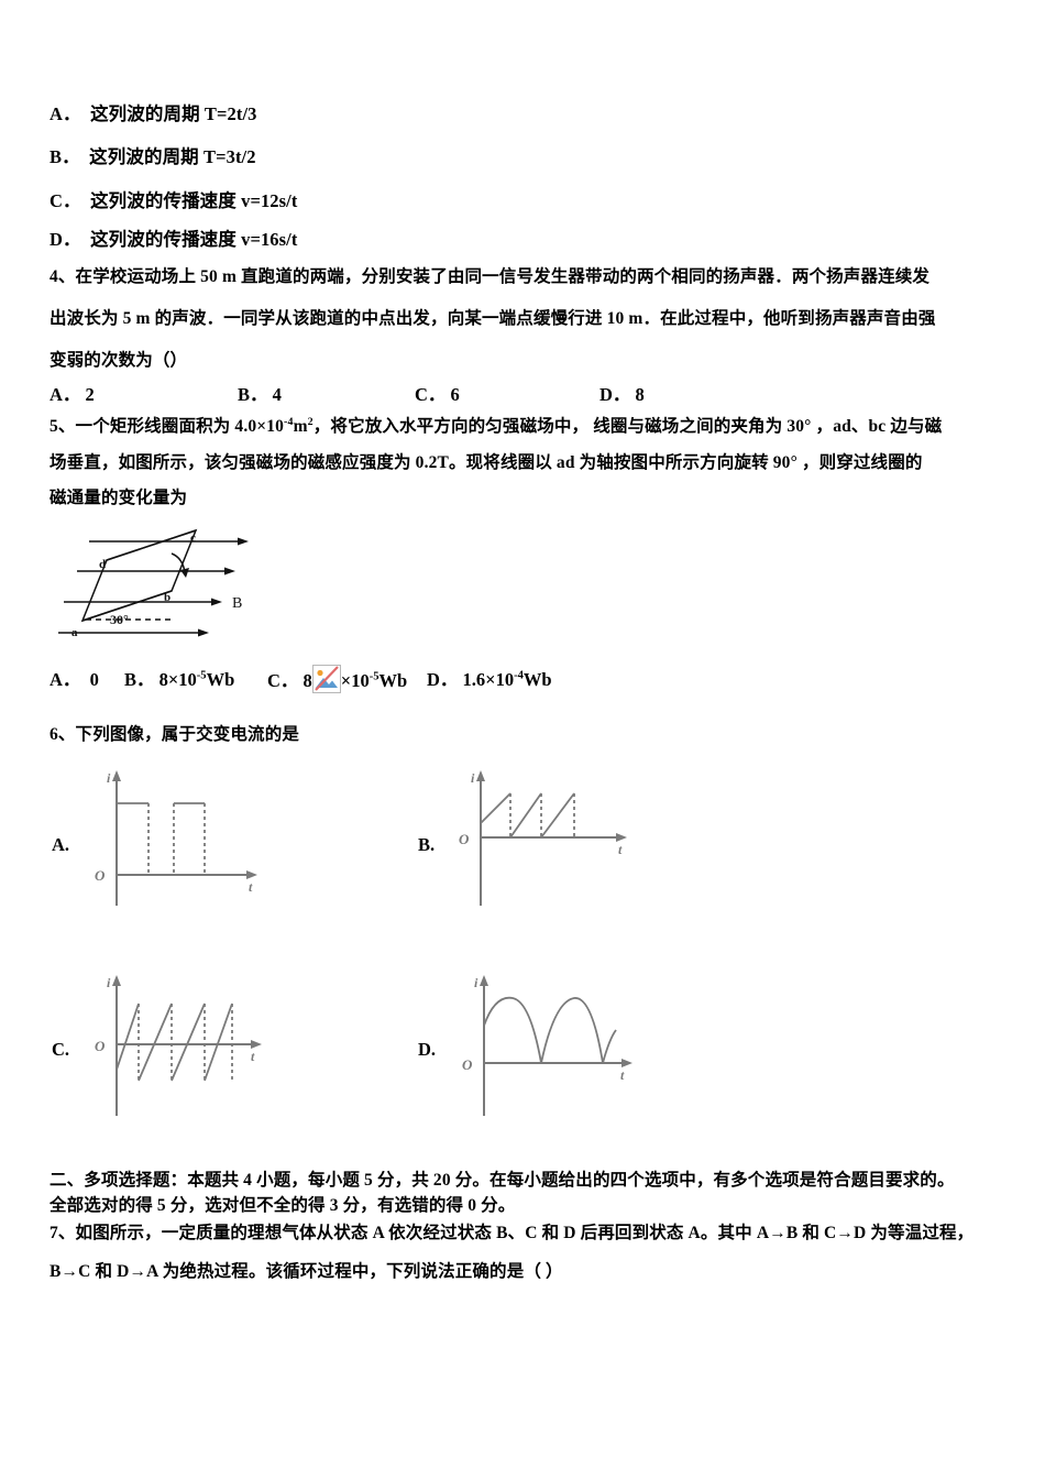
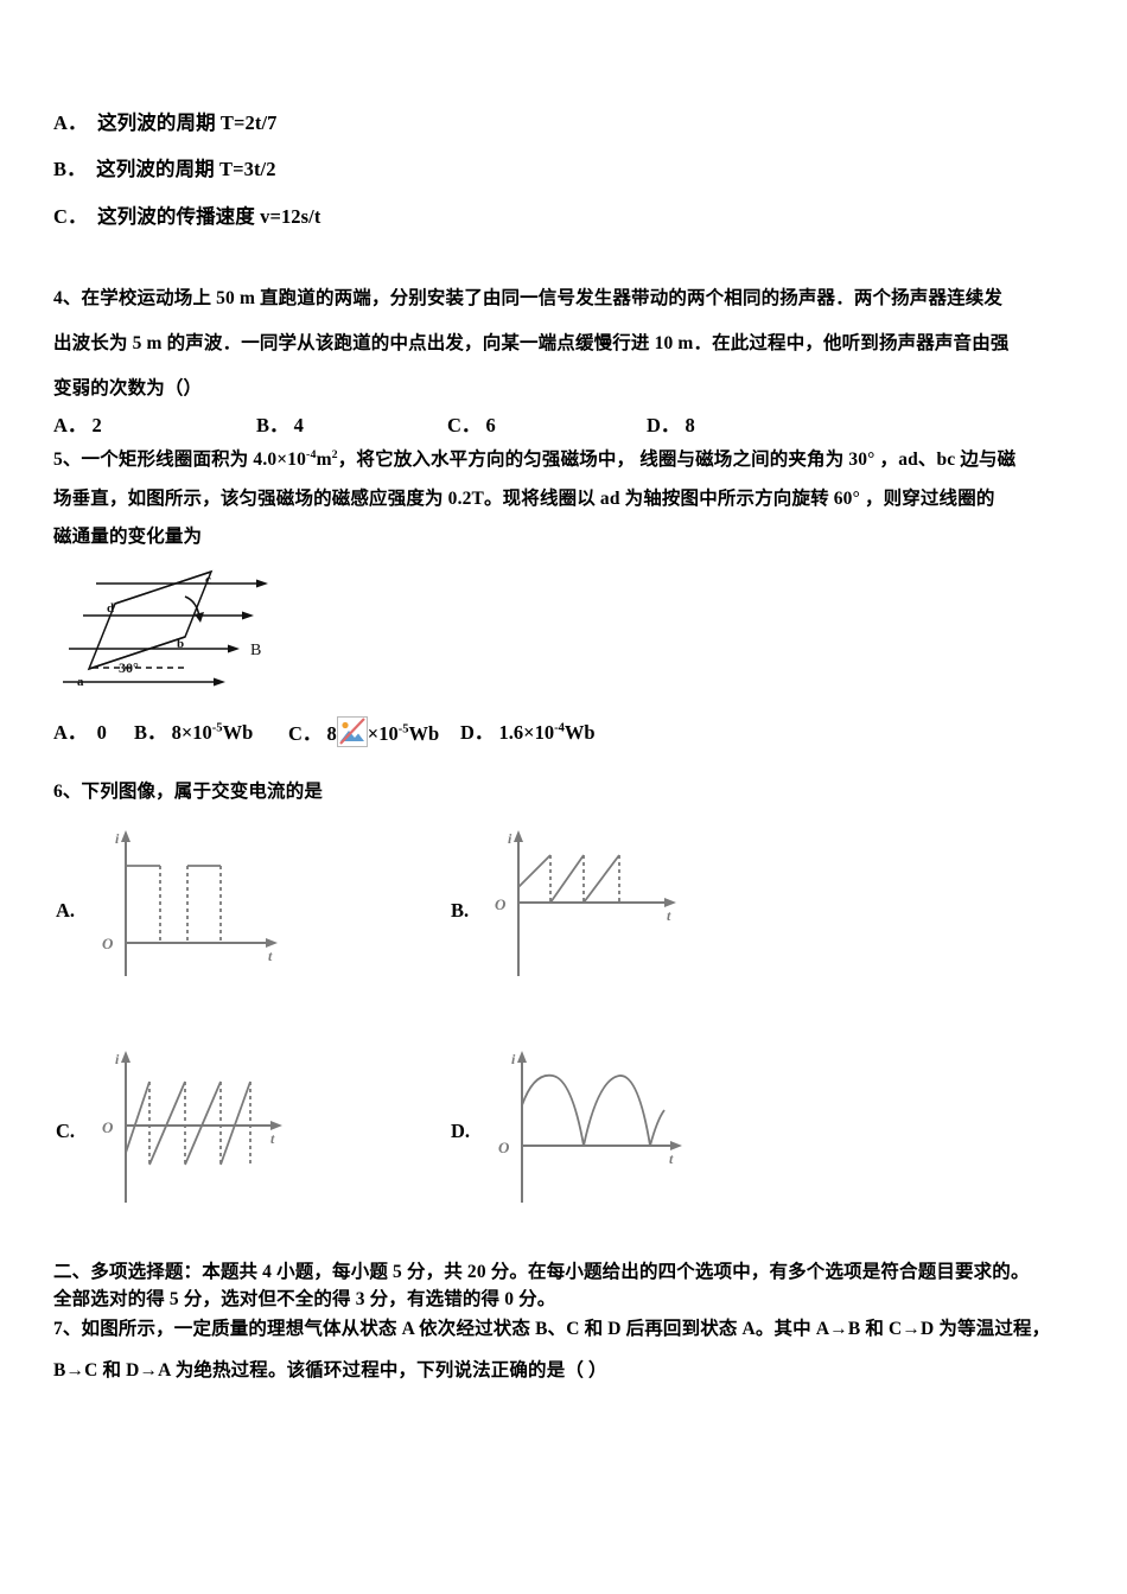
- A． 这列波的周期 T=2t/3
+ A． 这列波的周期 T=2t/7
  B． 这列波的周期 T=3t/2
  C． 这列波的传播速度 v=12s/t
- D． 这列波的传播速度 v=16s/t
  4、在学校运动场上 50 m 直跑道的两端，分别安装了由同一信号发生器带动的两个相同的扬声器．两个扬声器连续发
  出波长为 5 m 的声波．一同学从该跑道的中点出发，向某一端点缓慢行进 10 m．在此过程中，他听到扬声器声音由强
  变弱的次数为（）
  A． 2
  B． 4
  C． 6
  D． 8
  5、一个矩形线圈面积为 4.0×10-4m2，将它放入水平方向的匀强磁场中， 线圈与磁场之间的夹角为 30° ，ad、bc 边与磁
- 场垂直，如图所示，该匀强磁场的磁感应强度为 0.2T。现将线圈以 ad 为轴按图中所示方向旋转 90° ，则穿过线圈的
+ 场垂直，如图所示，该匀强磁场的磁感应强度为 0.2T。现将线圈以 ad 为轴按图中所示方向旋转 60° ，则穿过线圈的
  磁通量的变化量为
  c
  d
  b
  a
  30°
  B
  A． 0
  B． 8×10-5Wb
  C． 8 ×10-5Wb
  D． 1.6×10-4Wb
  6、下列图像，属于交变电流的是
  A.
  O
  i
  t
  B.
  O
  i
  t
  C.
  O
  i
  t
  D.
  O
  i
  t
  二、多项选择题：本题共 4 小题，每小题 5 分，共 20 分。在每小题给出的四个选项中，有多个选项是符合题目要求的。
  全部选对的得 5 分，选对但不全的得 3 分，有选错的得 0 分。
  7、如图所示，一定质量的理想气体从状态 A 依次经过状态 B、C 和 D 后再回到状态 A。其中 A→B 和 C→D 为等温过程，
  B→C 和 D→A 为绝热过程。该循环过程中，下列说法正确的是（ ）
